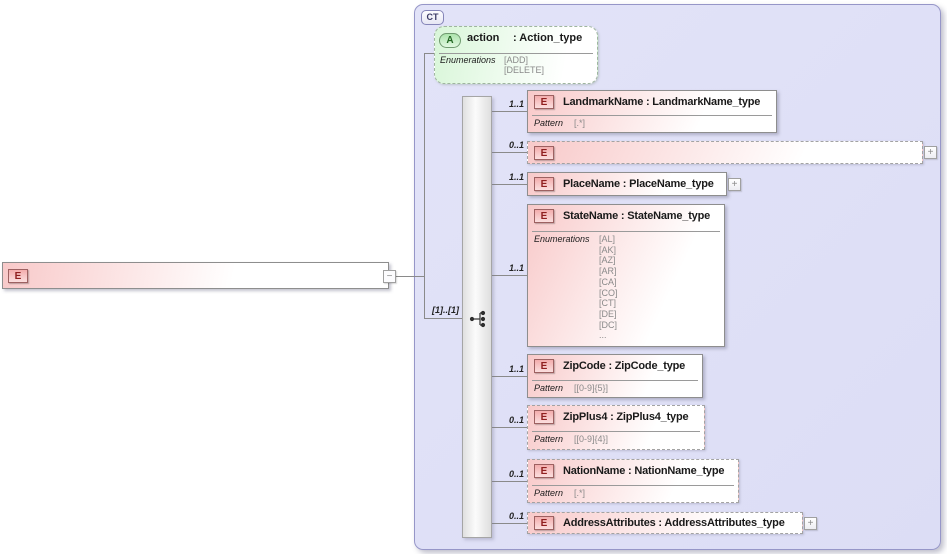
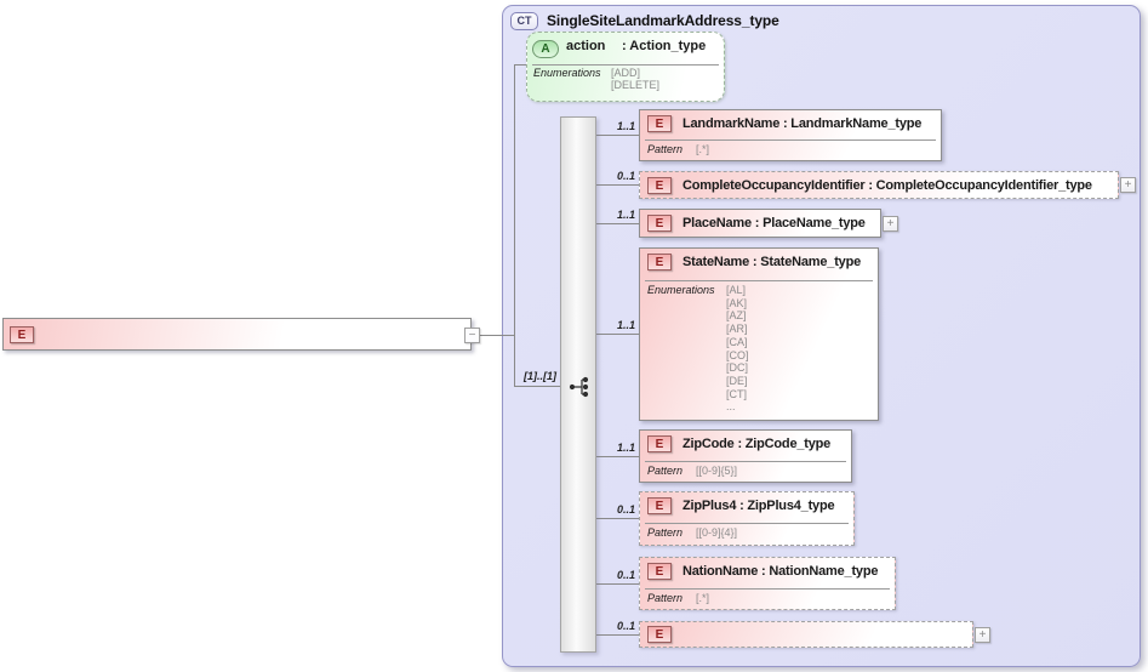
  CT
+ SingleSiteLandmarkAddress_type
  [1]..[1]
  1..1
  0..1
  1..1
  1..1
  1..1
  0..1
  0..1
  0..1
  A
  action
  : Action_type
  Enumerations
  [ADD]
  [DELETE]
  E
  −
  E
  LandmarkName : LandmarkName_type
  Pattern
  [.*]
  E
+ CompleteOccupancyIdentifier : CompleteOccupancyIdentifier_type
  +
  E
  PlaceName : PlaceName_type
  +
  E
  StateName : StateName_type
  Enumerations
  [AL]
  [AK]
  [AZ]
  [AR]
  [CA]
  [CO]
- [CT]
+ [DC]
  [DE]
- [DC]
+ [CT]
  ...
  E
  ZipCode : ZipCode_type
  Pattern
  [[0-9]{5}]
  E
  ZipPlus4 : ZipPlus4_type
  Pattern
  [[0-9]{4}]
  E
  NationName : NationName_type
  Pattern
  [.*]
  E
- AddressAttributes : AddressAttributes_type
  +
